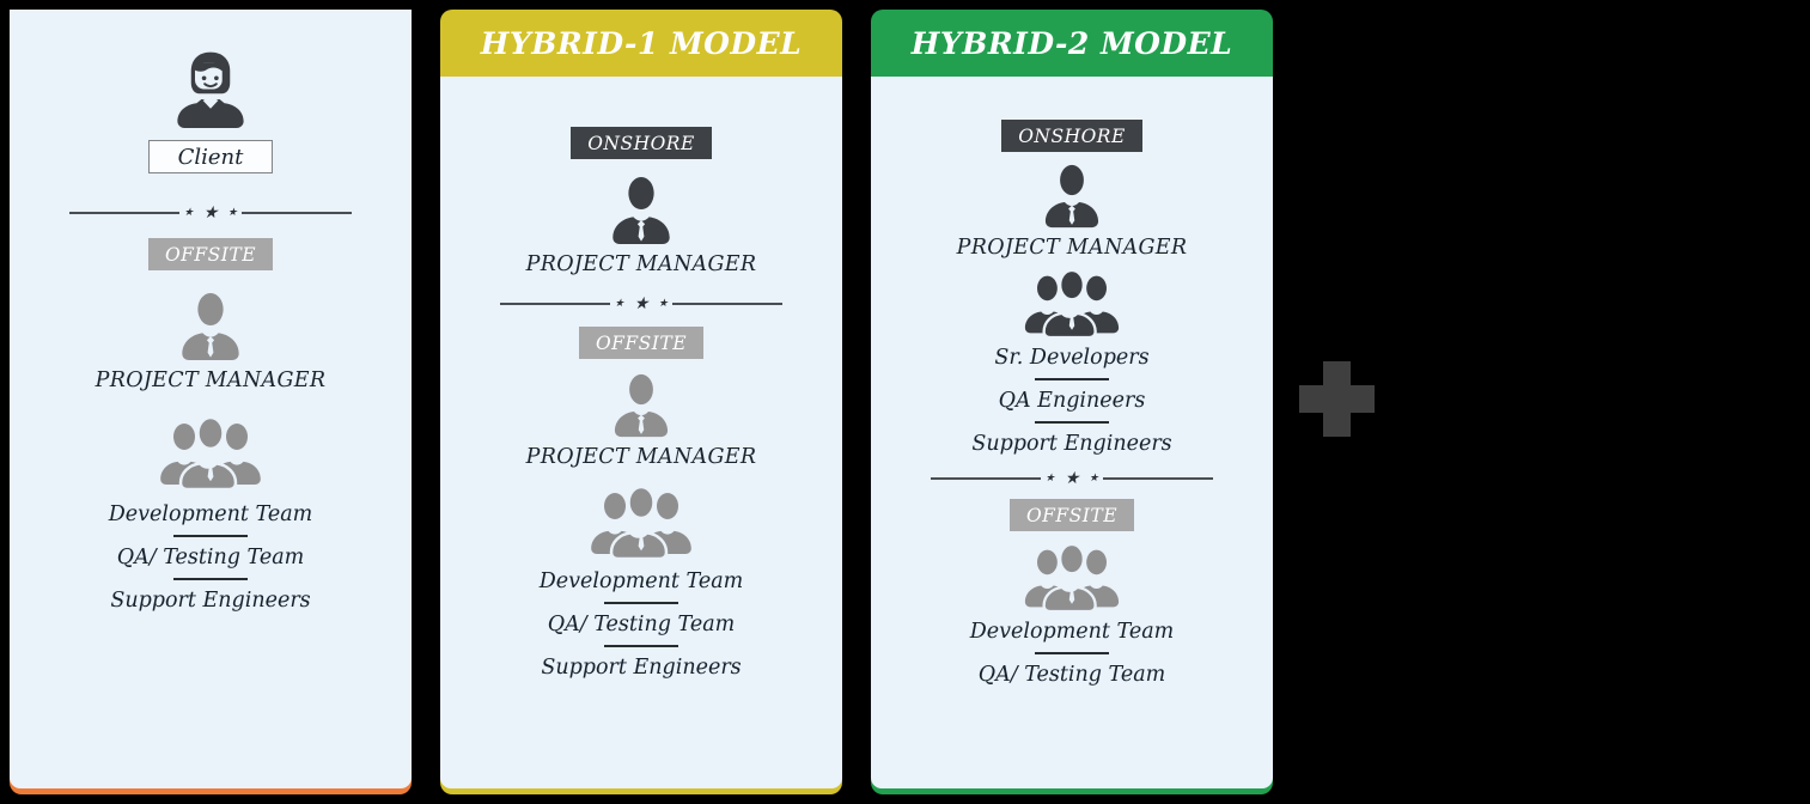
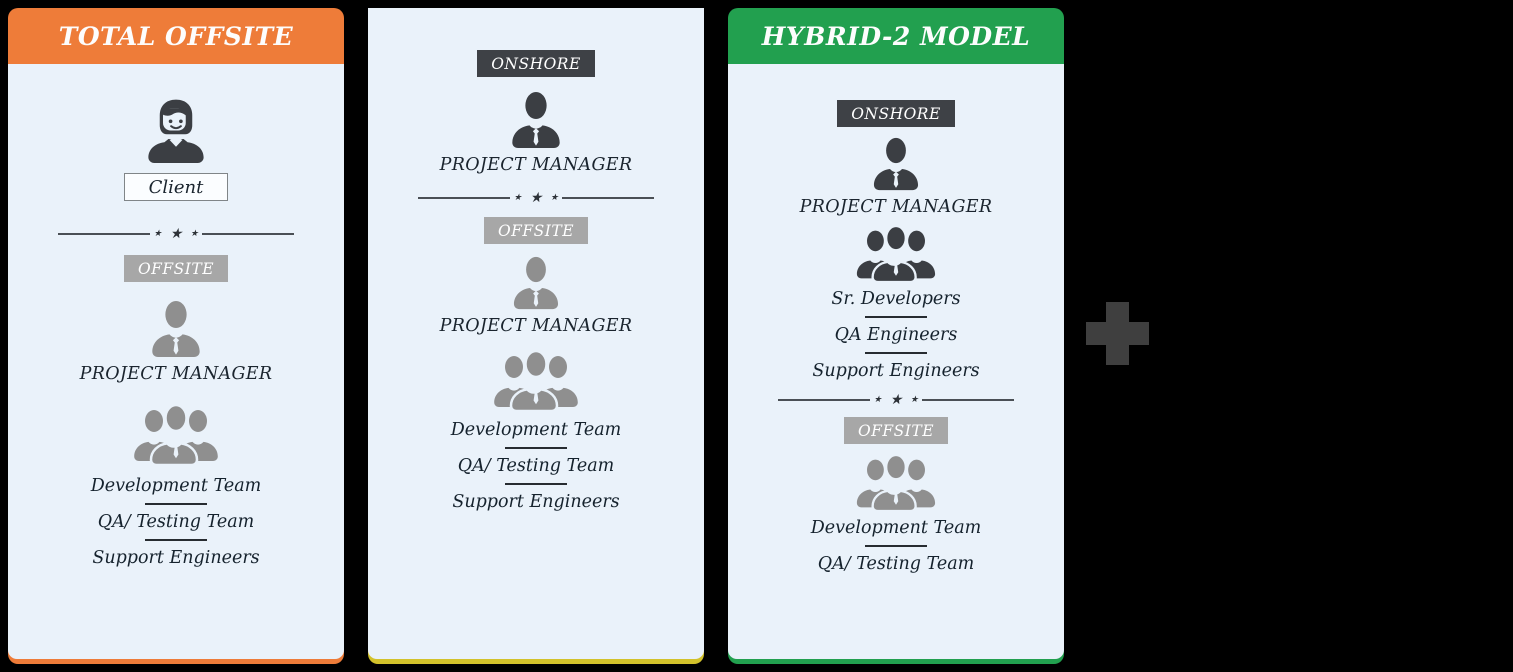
+ TOTAL OFFSITE
  Client
  OFFSITE
  PROJECT MANAGER
  Development Team
  QA/ Testing Team
  Support Engineers
- HYBRID-1 MODEL
  ONSHORE
  PROJECT MANAGER
  OFFSITE
  PROJECT MANAGER
  Development Team
  QA/ Testing Team
  Support Engineers
  HYBRID-2 MODEL
  ONSHORE
  PROJECT MANAGER
  Sr. Developers
  QA Engineers
  Support Engineers
  OFFSITE
  Development Team
  QA/ Testing Team
